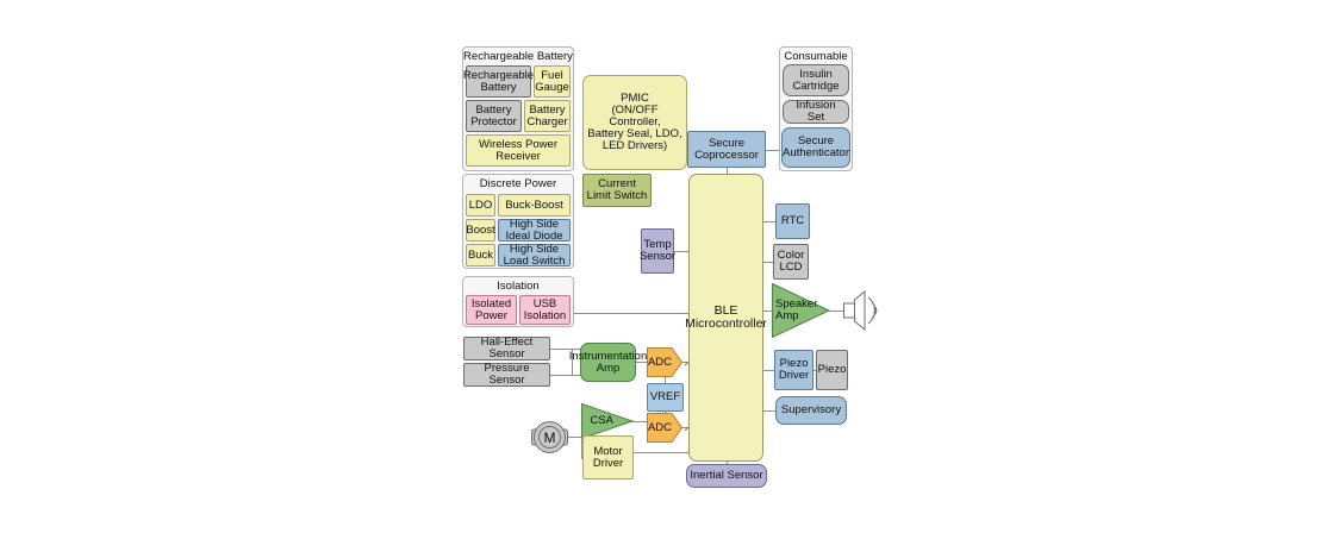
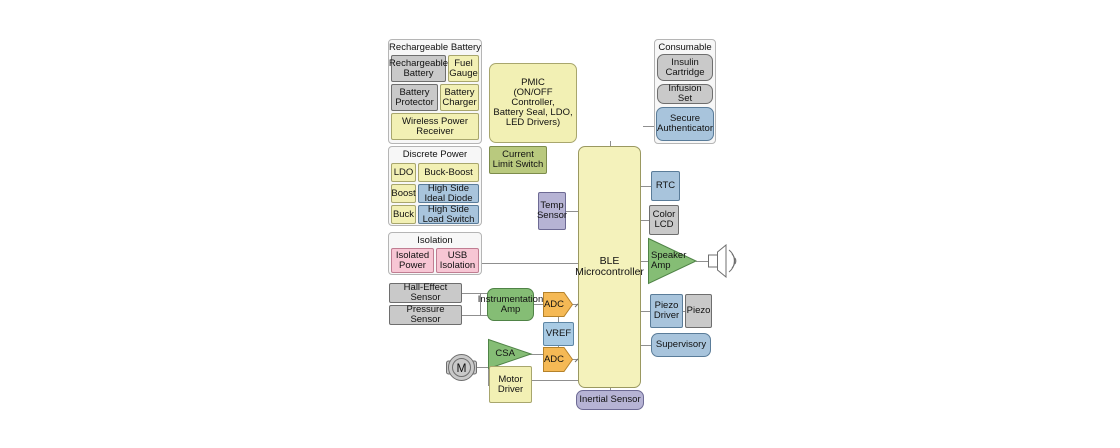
  Rechargeable Battery
  Rechargeable Battery
  Fuel Gauge
  Battery Protector
  Battery Charger
  Wireless Power Receiver
  PMIC
  (ON/OFF Controller,
  Battery Seal, LDO,
  LED Drivers)
  Discrete Power
  LDO
  Buck-Boost
  Boost
  High Side Ideal Diode
  Buck
  High Side Load Switch
  Current Limit Switch
  Isolation
  Isolated Power
  USB Isolation
  Temp Sensor
  Hall-Effect Sensor
  Pressure Sensor
  Instrumentation Amp
  ADC
  VREF
  ADC
  CSA
  M
  Motor Driver
  BLE Microcontroller
  Inertial Sensor
- Secure Coprocessor
  Consumable
  Insulin Cartridge
  Infusion Set
  Secure Authenticator
  RTC
  Color LCD
  Speaker Amp
  Piezo Driver
  Piezo
  Supervisory
